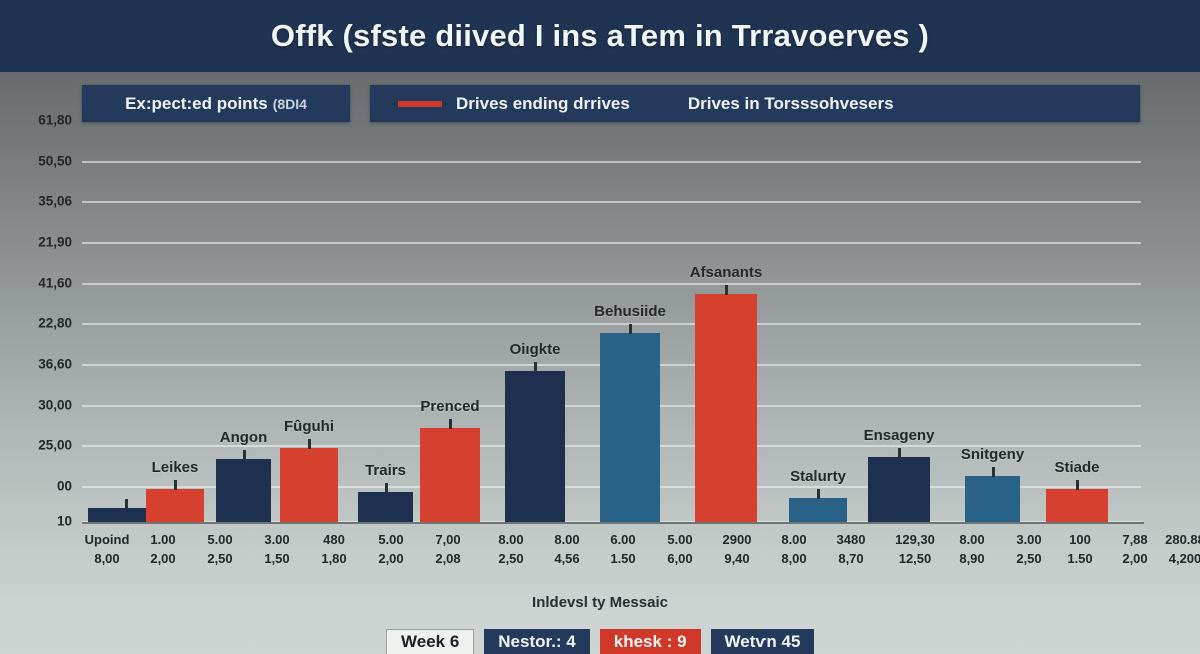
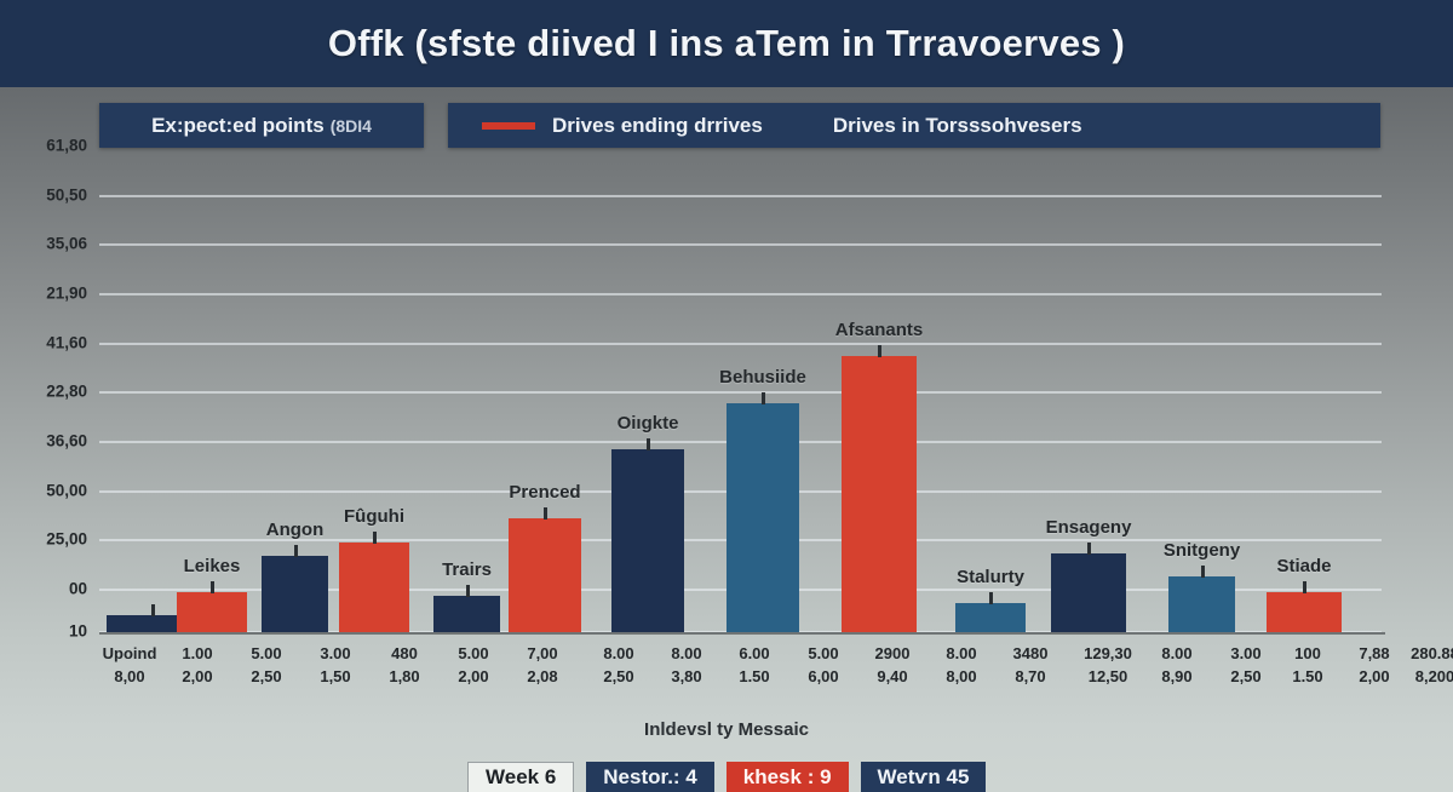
  Offk (sfste diived I ins aTem in Trravoerves )
  Ex:pect:ed points
  (8DI4
  Drives ending drrives
  Drives in Torsssohvesers
  61,80
  50,50
  35,06
  21,90
  41,60
  22,80
  36,60
- 30,00
+ 50,00
  25,00
  00
  10
  Leikes
  Angon
  Fûguhi
  Trairs
  Prenced
  Oiıgkte
  Behusiide
  Afsanants
  Stalurty
  Ensageny
  Snitgeny
  Stiade
  Upoind
  8,00
  1.00
  2,00
  5.00
  2,50
  3.00
  1,50
  480
  1,80
  5.00
  2,00
  7,00
  2,08
  8.00
  2,50
  8.00
- 4,56
+ 3,80
  6.00
  1.50
  5.00
  6,00
  2900
  9,40
  8.00
  8,00
  3480
  8,70
  129,30
  12,50
  8.00
  8,90
  3.00
  2,50
  100
  1.50
  7,88
  2,00
  280.8
- 4,200
+ 8,200
  Inldevsl ty Messaic
  Week 6
  Nestor.: 4
  khesk : 9
  Wetѵn 45
